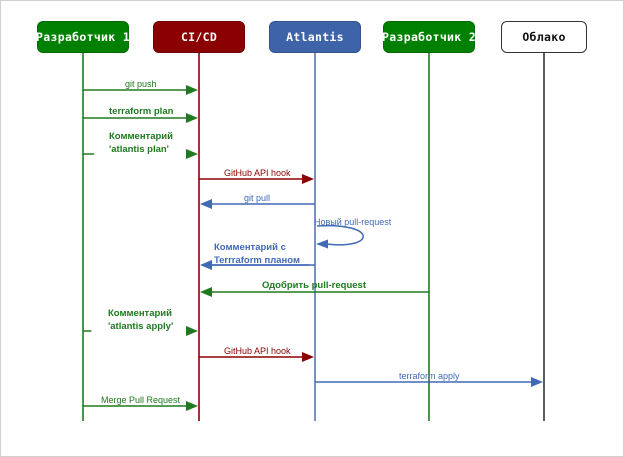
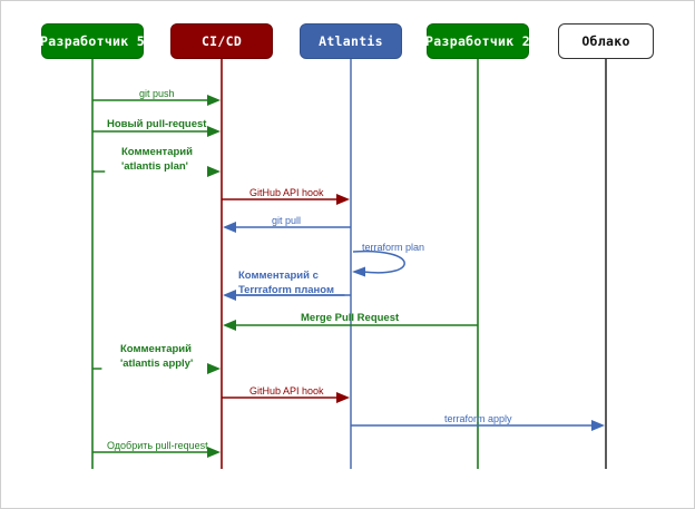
- Разработчик 1
+ Разработчик 5
  CI/CD
  Atlantis
  Разработчик 2
  Облако
  git push
- terraform plan
+ Новый pull-request
  Комментарий
  'atlantis plan'
  GitHub API hook
  git pull
- Новый pull-request
+ terraform plan
  Комментарий с
  Terrraform планом
- Одобрить pull-request
+ Merge Pull Request
  Комментарий
  'atlantis apply'
  GitHub API hook
  terraform apply
- Merge Pull Request
+ Одобрить pull-request
